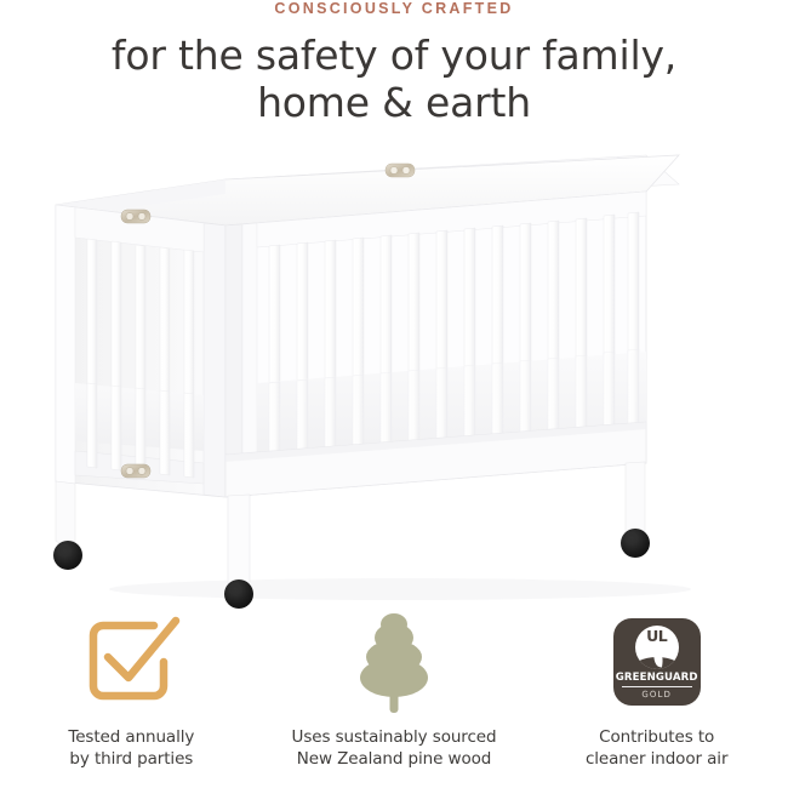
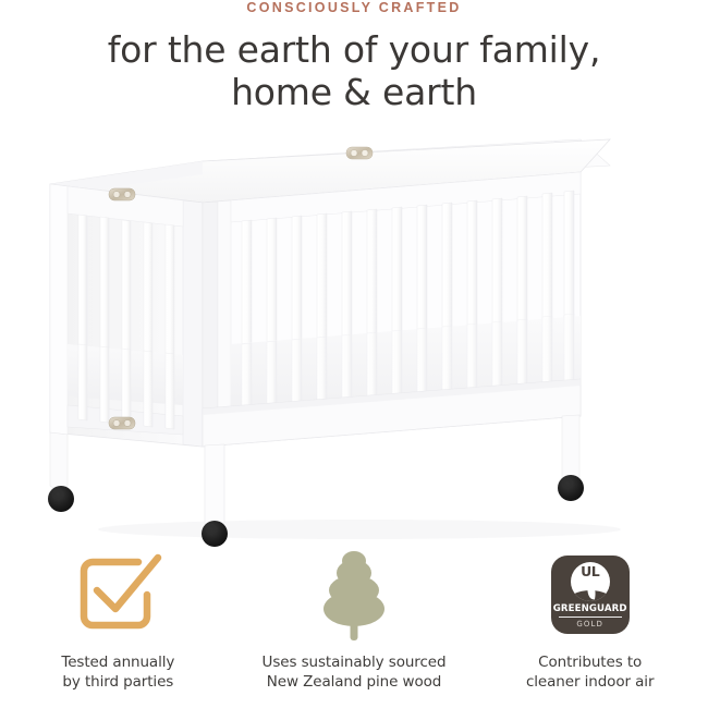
  CONSCIOUSLY CRAFTED
- for the safety of your family,
+ for the earth of your family,
  home & earth
  Tested annually
  by third parties
  Uses sustainably sourced
  New Zealand pine wood
  UL
  GREENGUARD
  GOLD
  Contributes to
  cleaner indoor air
